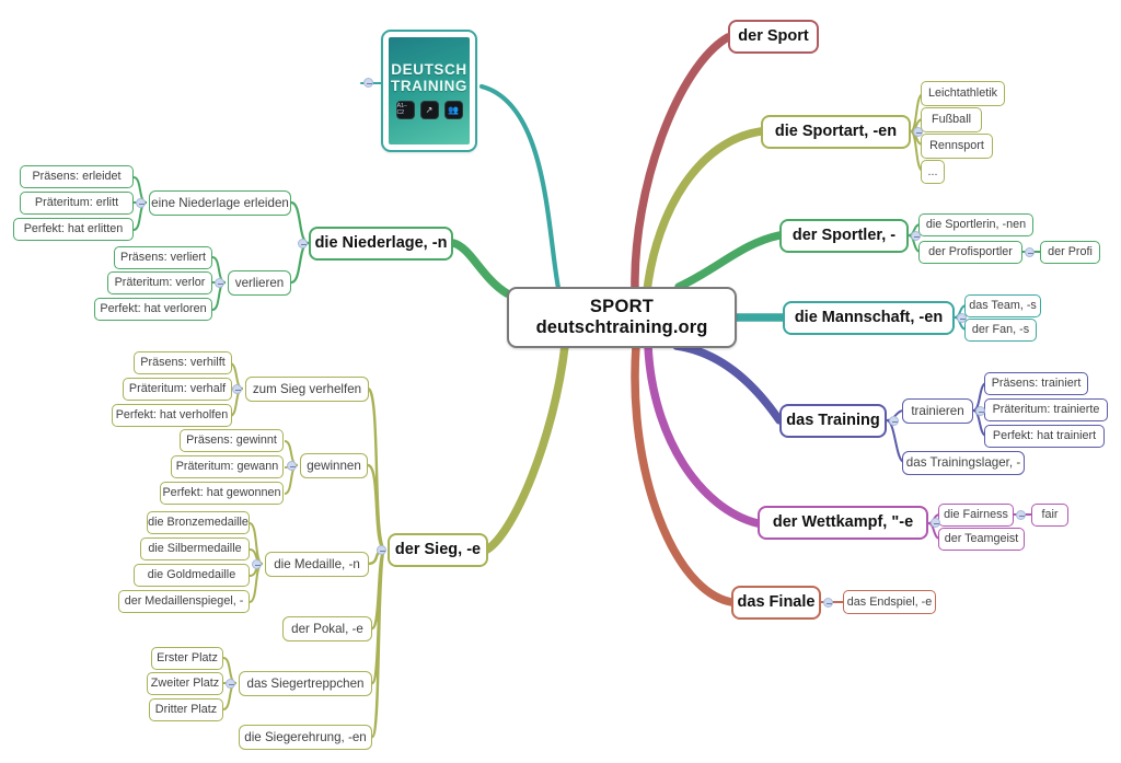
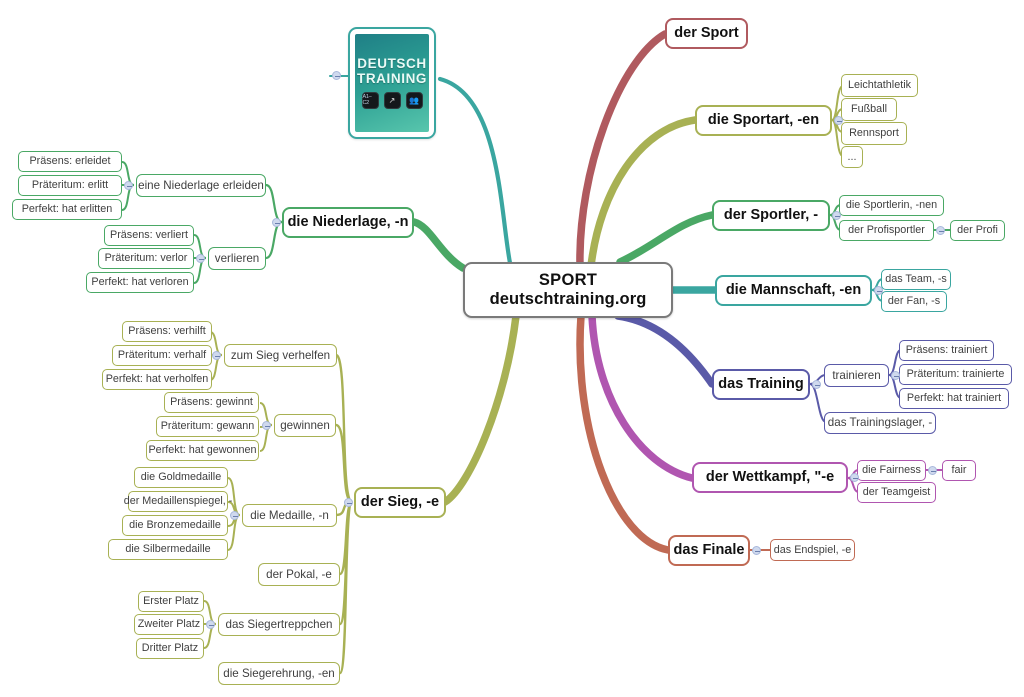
  DEUTSCH
  TRAINING
  ↗
  👥
  SPORT
  deutschtraining.org
  der Sport
  die Sportart, -en
  Leichtathletik
  Fußball
  Rennsport
  ...
  der Sportler, -
  die Sportlerin, -nen
  der Profisportler
  der Profi
  die Mannschaft, -en
  das Team, -s
  der Fan, -s
  das Training
  trainieren
  Präsens: trainiert
  Präteritum: trainierte
  Perfekt: hat trainiert
  das Trainingslager, -
  der Wettkampf, "-e
  die Fairness
  fair
  der Teamgeist
  das Finale
  das Endspiel, -e
  die Niederlage, -n
  eine Niederlage erleiden
  Präsens: erleidet
  Präteritum: erlitt
  Perfekt: hat erlitten
  verlieren
  Präsens: verliert
  Präteritum: verlor
  Perfekt: hat verloren
  der Sieg, -e
  zum Sieg verhelfen
  Präsens: verhilft
  Präteritum: verhalf
  Perfekt: hat verholfen
  gewinnen
  Präsens: gewinnt
  Präteritum: gewann
  Perfekt: hat gewonnen
  die Medaille, -n
- die Bronzemedaille
+ die Goldmedaille
- die Silbermedaille
+ der Medaillenspiegel, -
- die Goldmedaille
+ die Bronzemedaille
- der Medaillenspiegel, -
+ die Silbermedaille
  der Pokal, -e
  das Siegertreppchen
  Erster Platz
  Zweiter Platz
  Dritter Platz
  die Siegerehrung, -en
